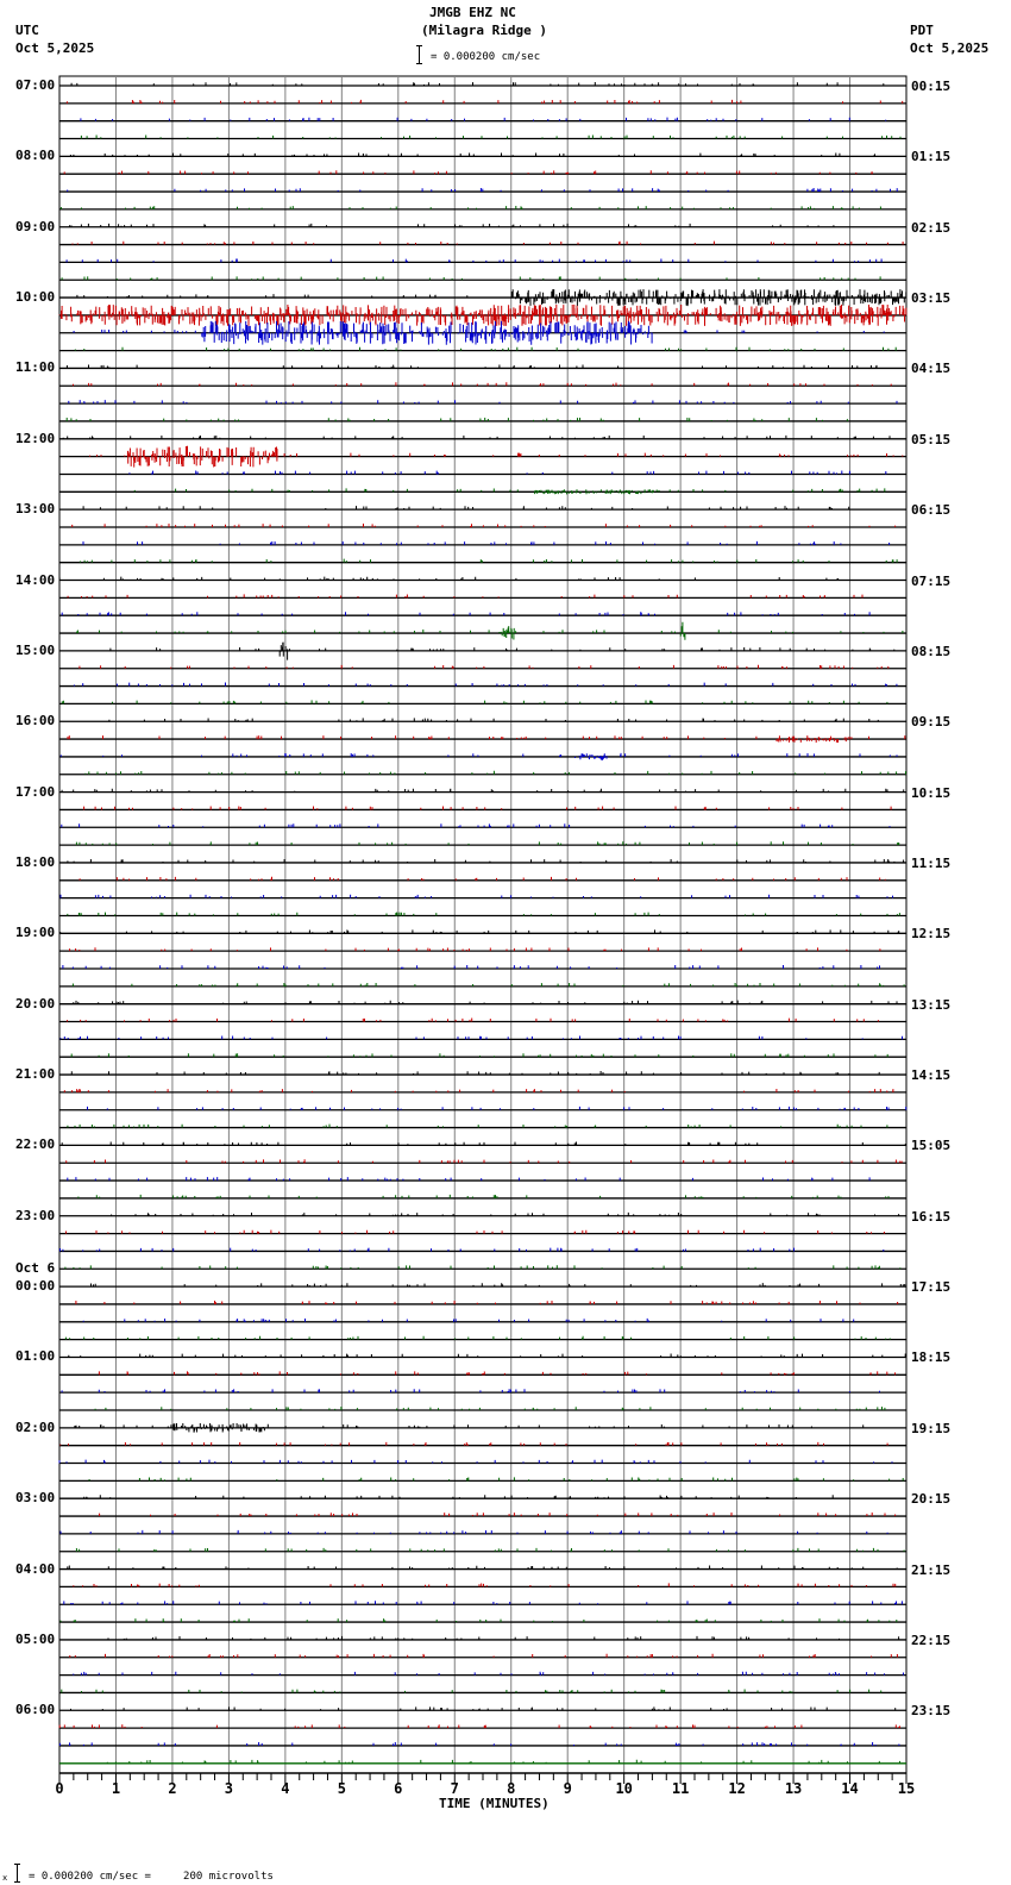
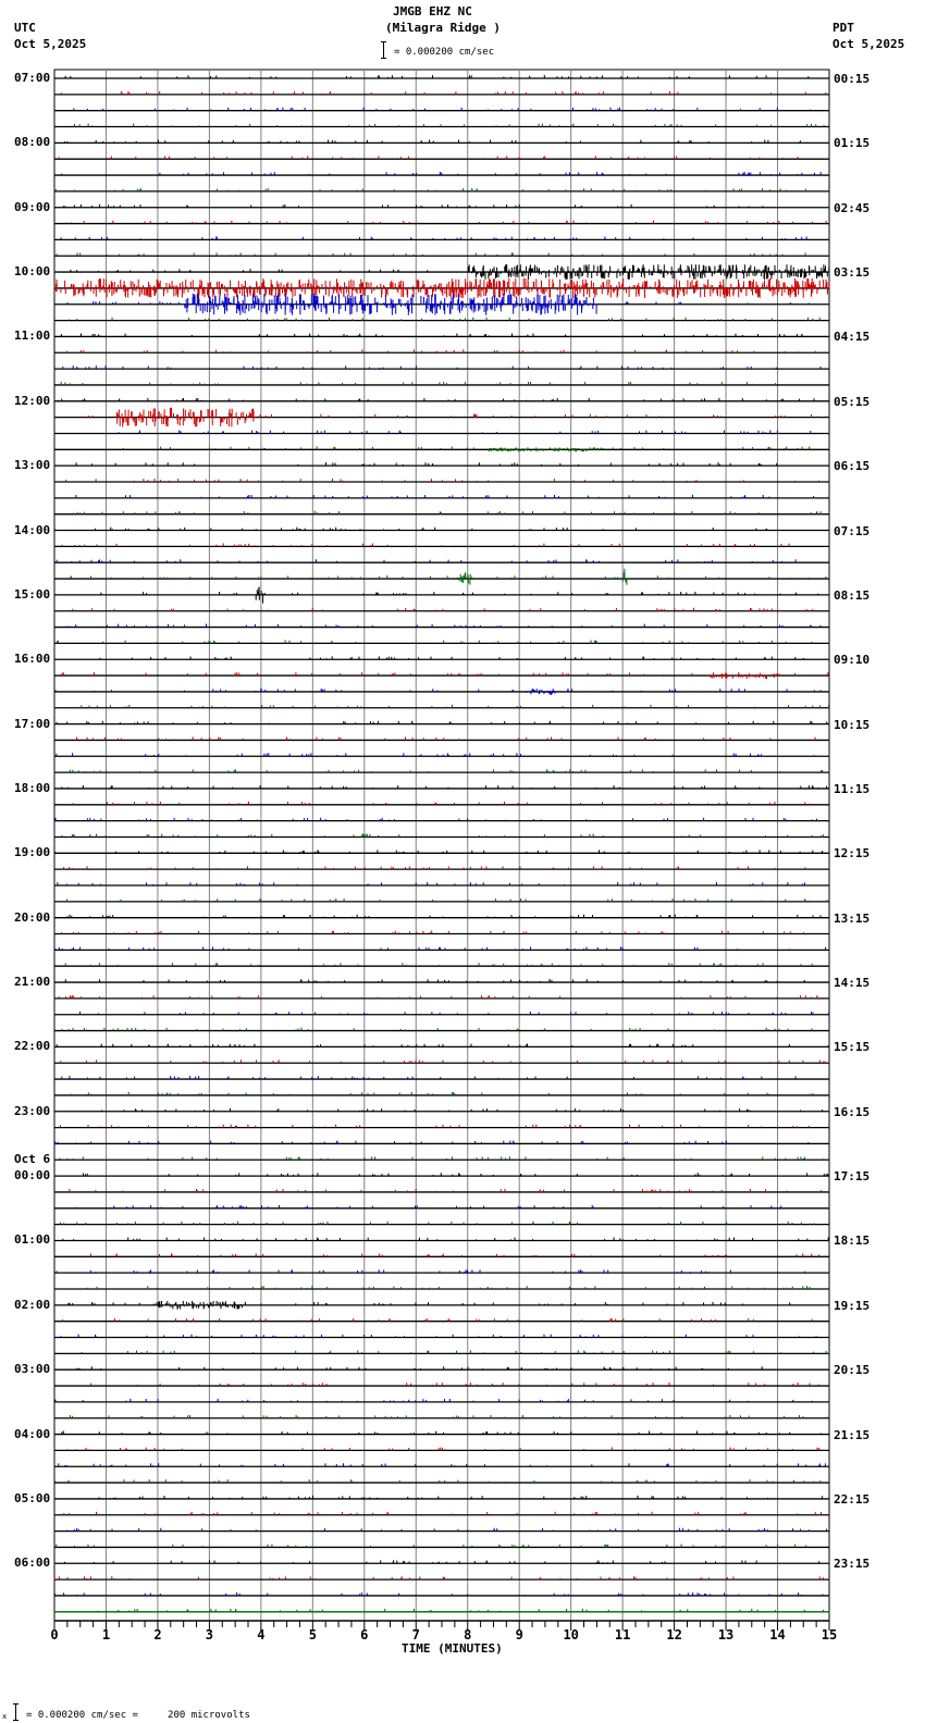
  JMGB EHZ NC
  (Milagra Ridge )
  UTC
  Oct 5,2025
  PDT
  Oct 5,2025
  = 0.000200 cm/sec
  0
  1
  2
  3
  4
  5
  6
  7
  8
  9
  10
  11
  12
  13
  14
  15
  07:00
  08:00
  09:00
  10:00
  11:00
  12:00
  13:00
  14:00
  15:00
  16:00
  17:00
  18:00
  19:00
  20:00
  21:00
  22:00
  23:00
  Oct 6
  00:00
  01:00
  02:00
  03:00
  04:00
  05:00
  06:00
  00:15
  01:15
- 02:15
+ 02:45
  03:15
  04:15
  05:15
  06:15
  07:15
  08:15
- 09:15
+ 09:10
  10:15
  11:15
  12:15
  13:15
  14:15
- 15:05
+ 15:15
  16:15
  17:15
  18:15
  19:15
  20:15
  21:15
  22:15
  23:15
  TIME (MINUTES)
  x
  = 0.000200 cm/sec = 200 microvolts
